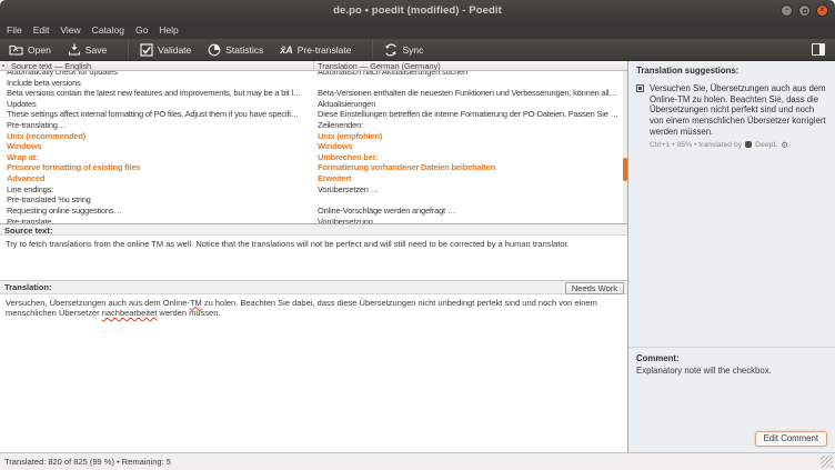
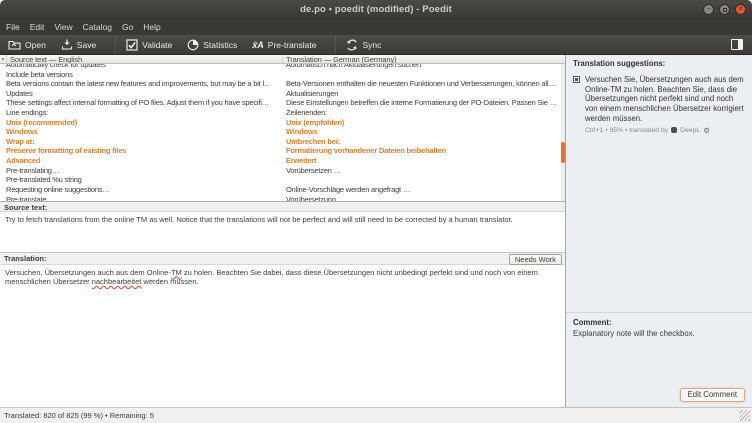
  de.po • poedit (modified) - Poedit
  File
  Edit
  View
  Catalog
  Go
  Help
  Open
  Save
  Validate
  Statistics
  x̄A
  Pre-translate
  Sync
  Source text — English
  Translation — German (Germany)
  Automatically check for updates
  Automatisch nach Aktualisierungen suchen
  Include beta versions
  Beta versions contain the latest new features and improvements, but may be a bit l…
  Beta-Versionen enthalten die neuesten Funktionen und Verbesserungen, können all…
  Updates
  Aktualisierungen
  These settings affect internal formatting of PO files. Adjust them if you have specifi…
  Diese Einstellungen betreffen die interne Formatierung der PO-Dateien. Passen Sie …
- Pre-translating…
+ Line endings:
  Zeilenenden:
  Unix (recommended)
  Unix (empfohlen)
  Windows
  Windows
  Wrap at:
  Umbrechen bei:
  Preserve formatting of existing files
  Formatierung vorhandener Dateien beibehalten
  Advanced
  Erweitert
- Line endings:
+ Pre-translating…
  Vorübersetzen …
  Pre-translated %u string
  Requesting online suggestions…
  Online-Vorschläge werden angefragt …
  Pre-translate
  Vorübersetzung
  Source text:
  Try to fetch translations from the online TM as well. Notice that the translations will not be perfect and will still need to be corrected by a human translator.
  Translation:
  Needs Work
  Versuchen, Übersetzungen auch aus dem Online-TM zu holen. Beachten Sie dabei, dass diese Übersetzungen nicht unbedingt perfekt sind und noch von einem menschlichen Übersetzer nachbearbeitet werden müssen.
  Translation suggestions:
  Versuchen Sie, Übersetzungen auch aus dem Online-TM zu holen. Beachten Sie, dass die Übersetzungen nicht perfekt sind und noch von einem menschlichen Übersetzer korrigiert werden müssen.
  ⚙
  Comment:
  Explanatory note will the checkbox.
  Edit Comment
  Translated: 820 of 825 (99 %) • Remaining: 5
